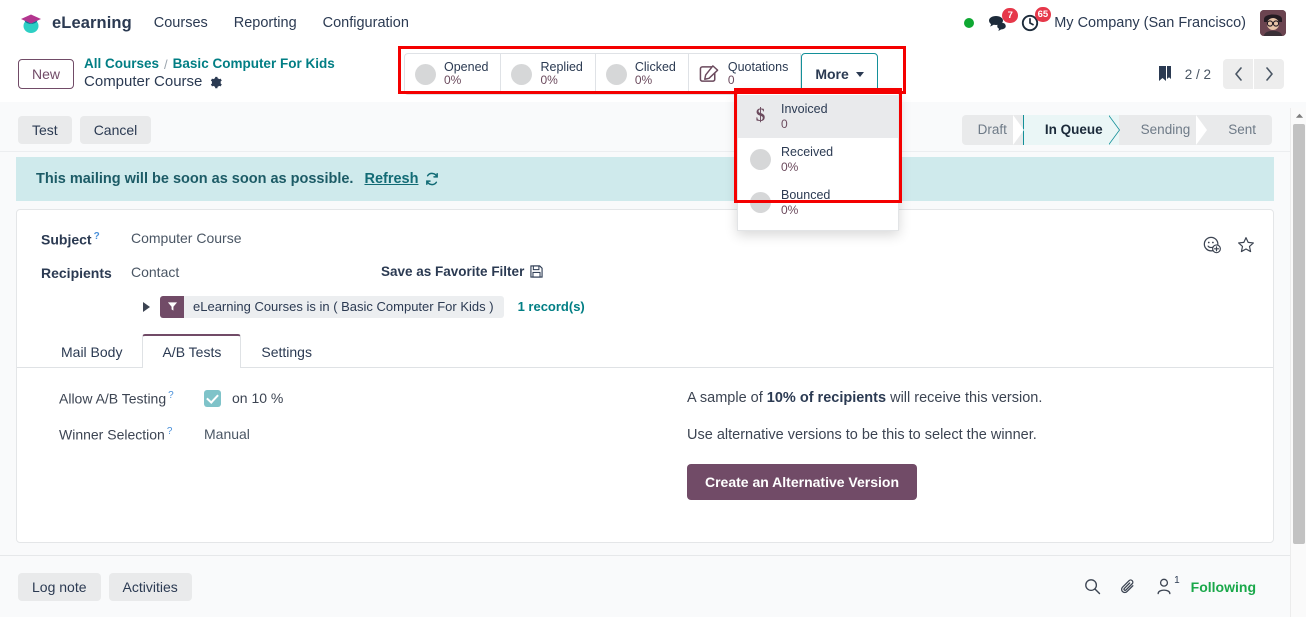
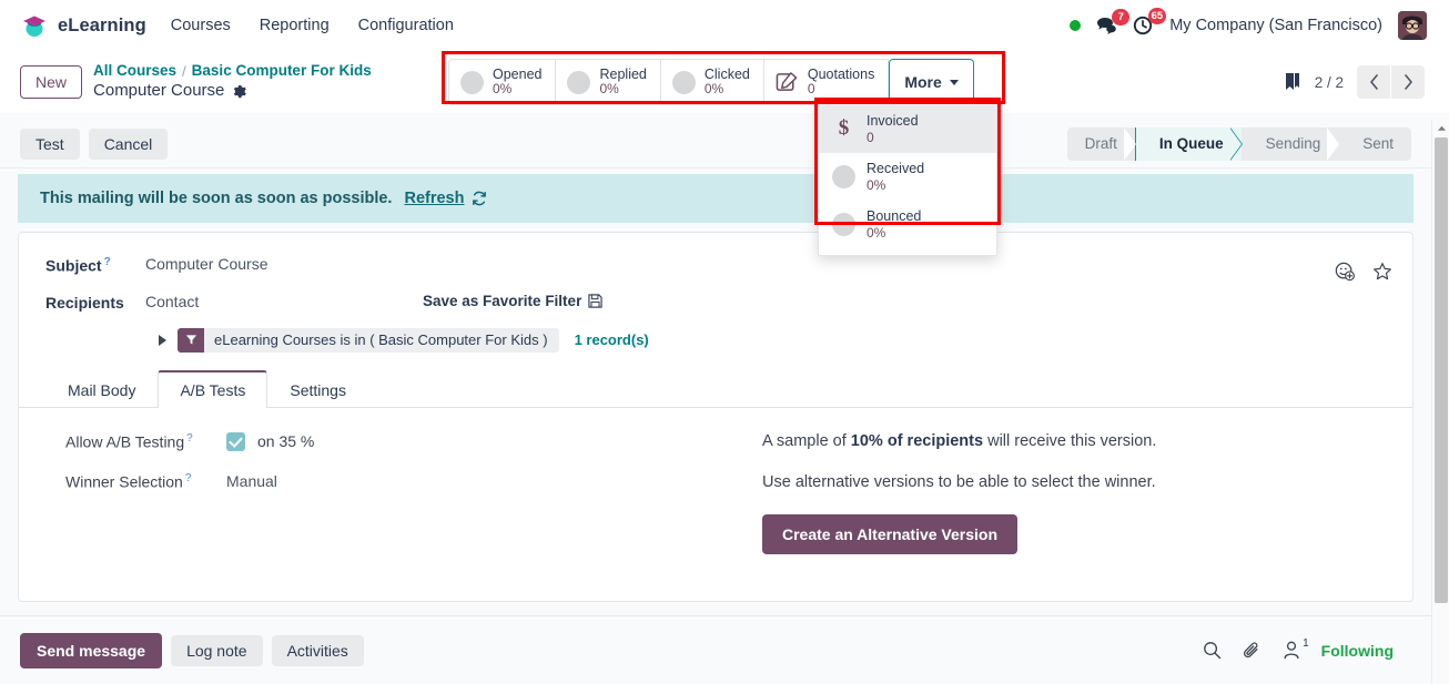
  eLearning
  Courses
  Reporting
  Configuration
  7
  65
  My Company (San Francisco)
  New
  All Courses
  /
  Basic Computer For Kids
  Computer Course
  2 / 2
  Opened
  0%
  Replied
  0%
  Clicked
  0%
  Quotations
  0
  More
  $
  Invoiced
  0
  Received
  0%
  Bounced
  0%
  Test
  Cancel
  Draft
  In Queue
  Sending
  Sent
  This mailing will be soon as soon as possible.
  Refresh
  Subject ?
  Computer Course
  Recipients
  Contact
  Save as Favorite Filter
  eLearning Courses is in ( Basic Computer For Kids )
  1 record(s)
  Mail Body
  A/B Tests
  Settings
  Allow A/B Testing ?
- on 10 %
+ on 35 %
  Winner Selection ?
  Manual
  A sample of 10% of recipients will receive this version.
- Use alternative versions to be this to select the winner.
+ Use alternative versions to be able to select the winner.
  Create an Alternative Version
+ Send message
  Log note
  Activities
  1
  Following
